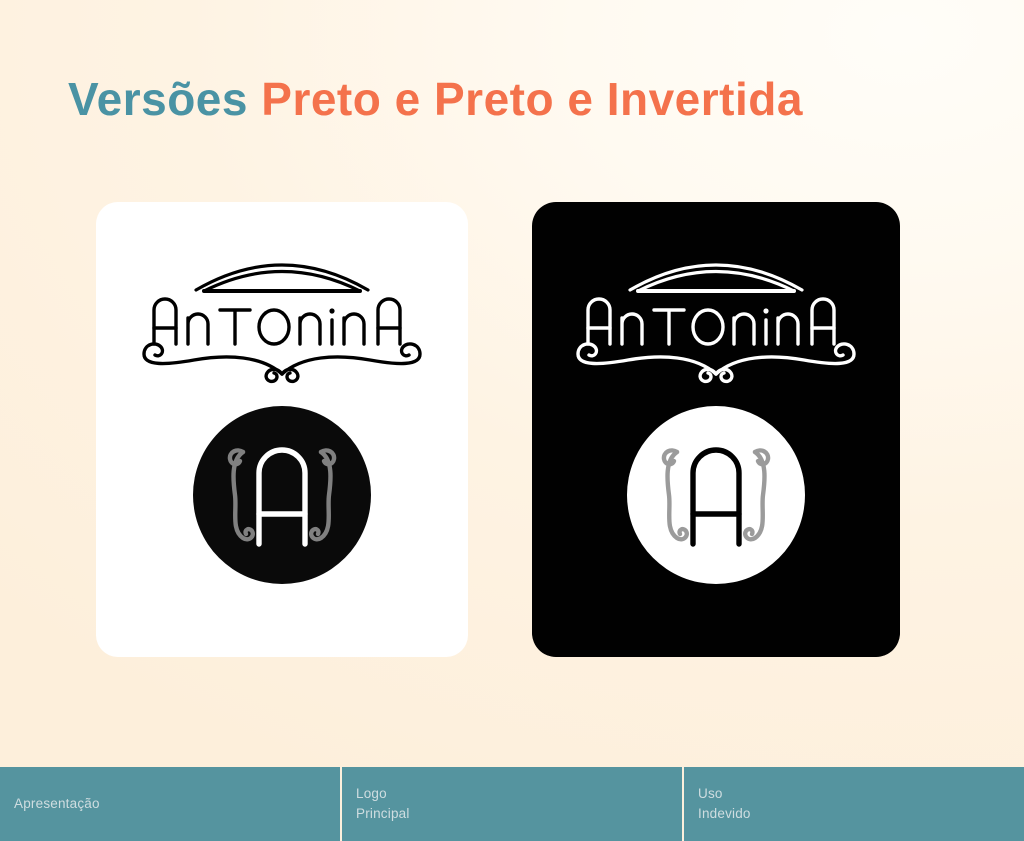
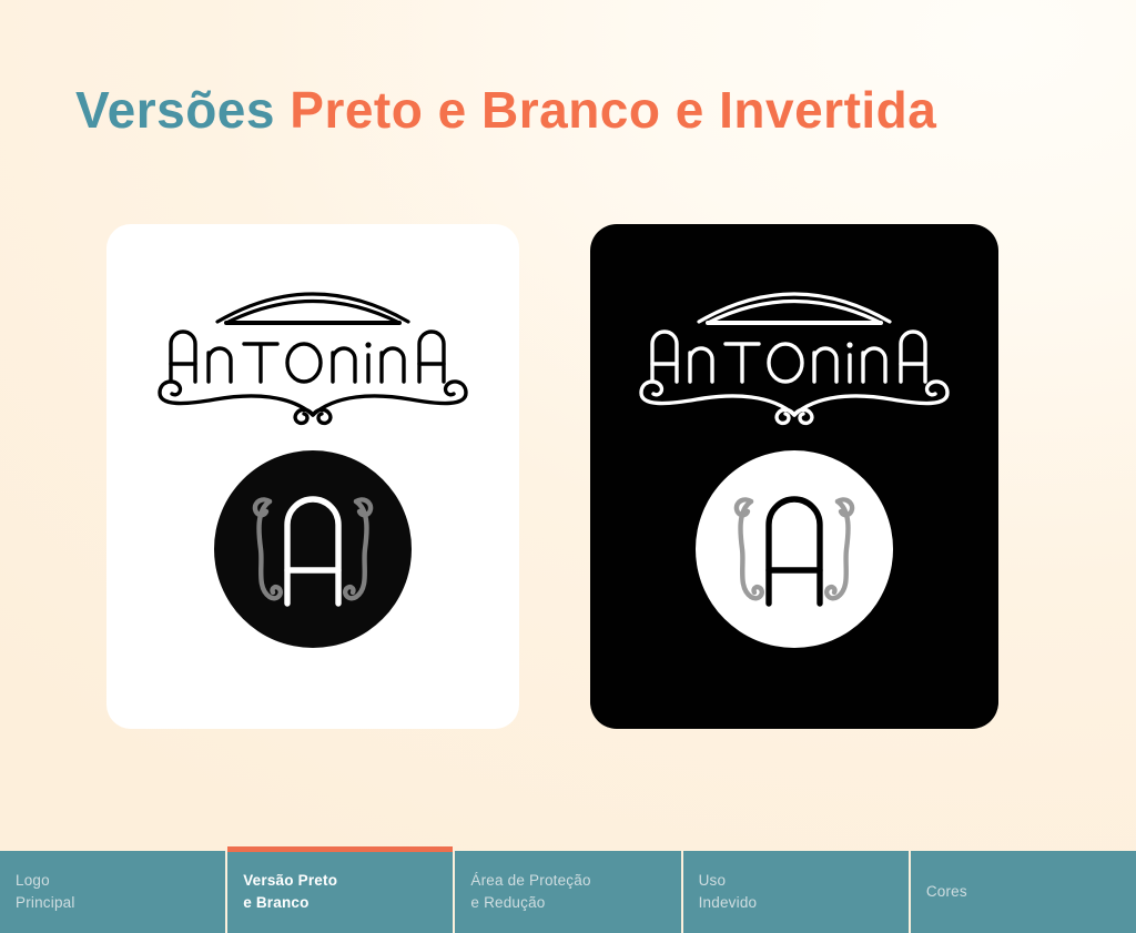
- Versões Preto e Preto e Invertida
+ Versões Preto e Branco e Invertida
- Apresentação
  Logo
  Principal
+ Versão Preto
+ e Branco
+ Área de Proteção
+ e Redução
  Uso
  Indevido
+ Cores
